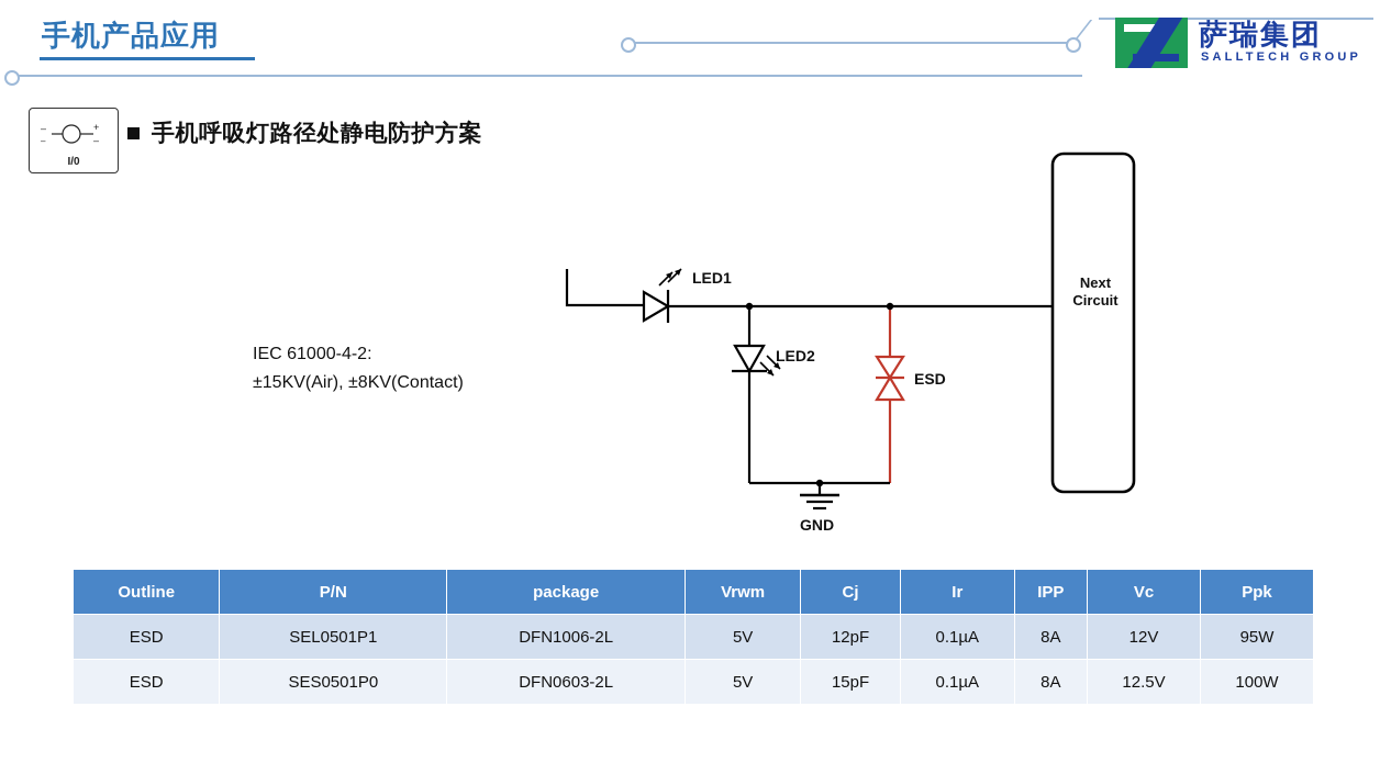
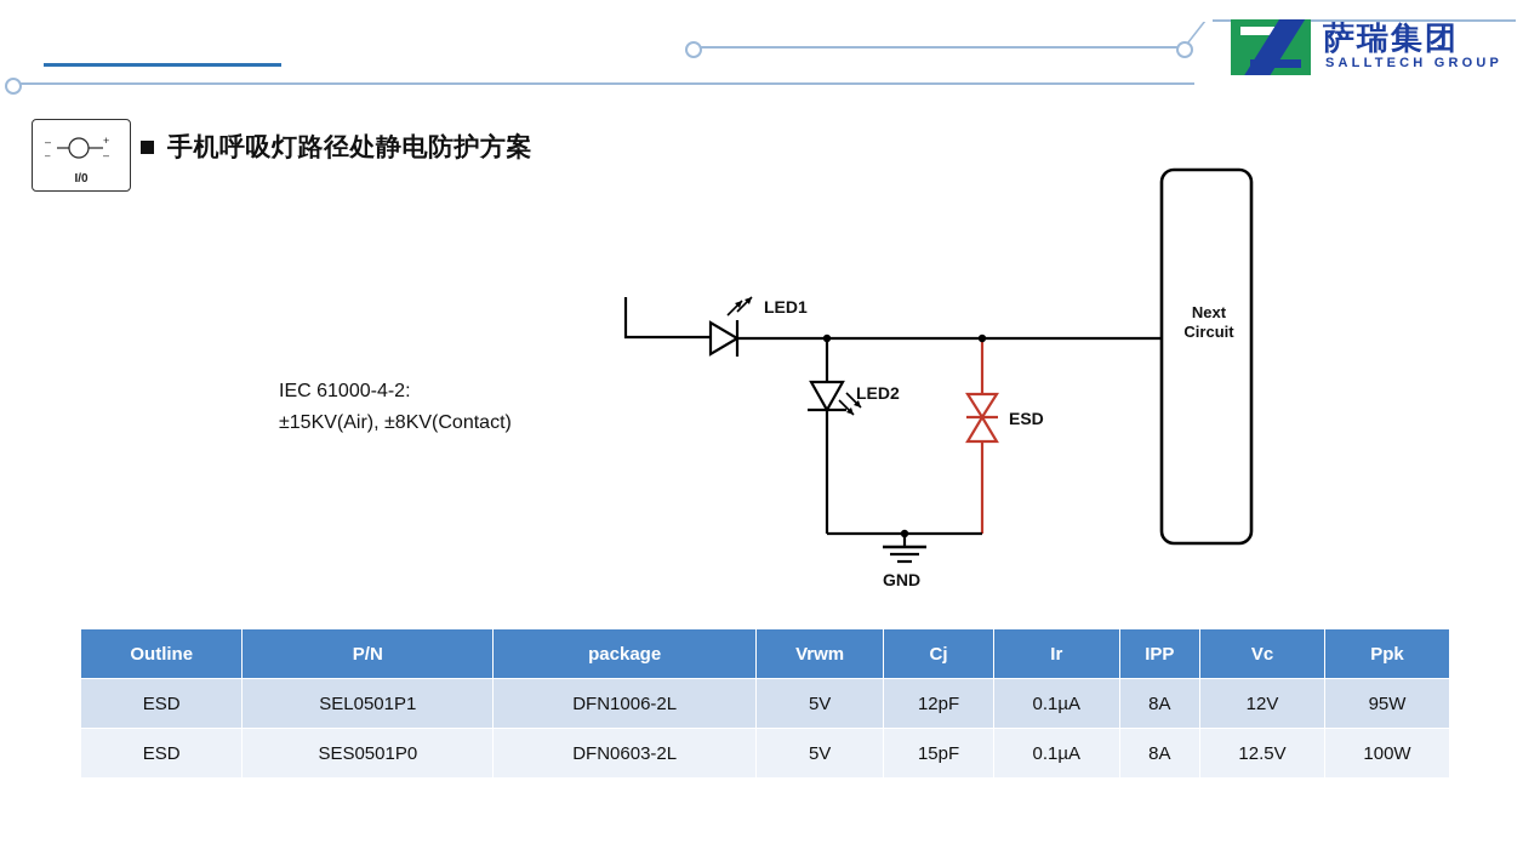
- 手机产品应用
  萨瑞集团
  SALLTECH GROUP
  –
  –
  +
  –
  I/0
  手机呼吸灯路径处静电防护方案
  IEC 61000-4-2:
  ±15KV(Air), ±8KV(Contact)
  Next
  Circuit
  LED1
  LED2
  ESD
  GND
  Outline	P/N	package	Vrwm	Cj	Ir	IPP	Vc	Ppk
  ESD	SEL0501P1	DFN1006-2L	5V	12pF	0.1µA	8A	12V	95W
  ESD	SES0501P0	DFN0603-2L	5V	15pF	0.1µA	8A	12.5V	100W
